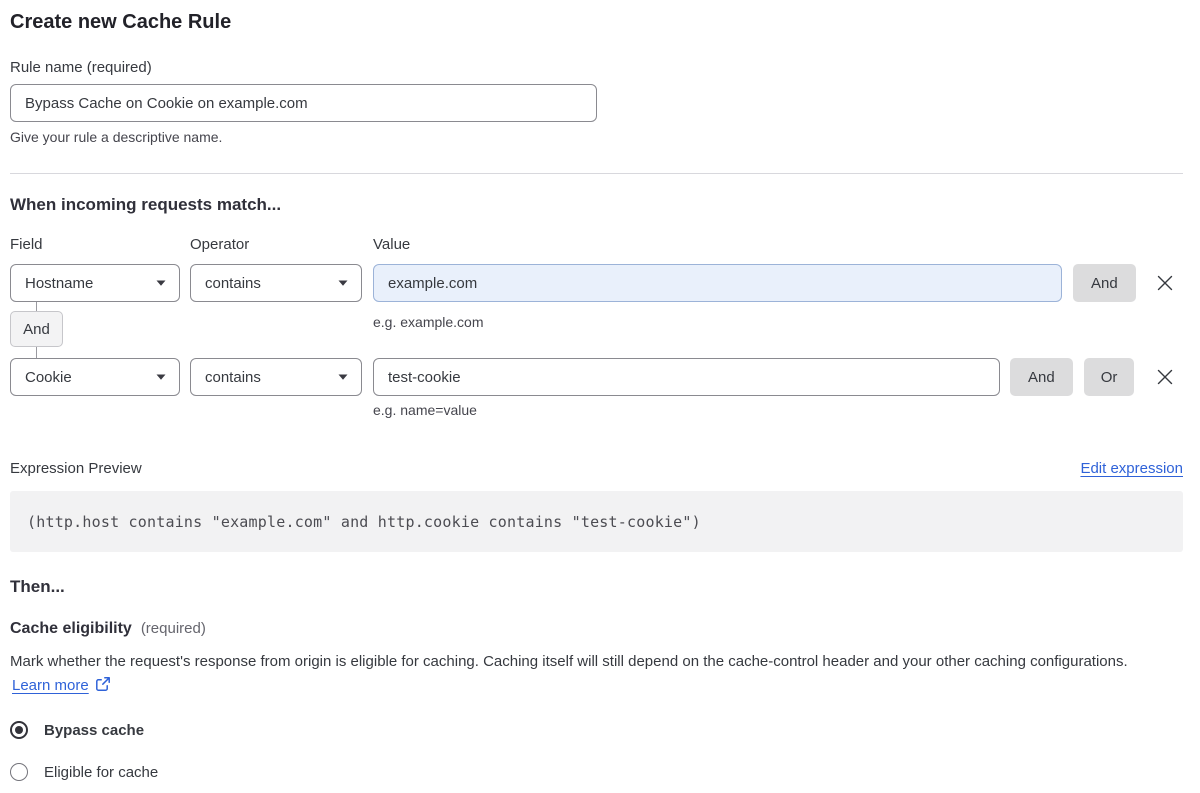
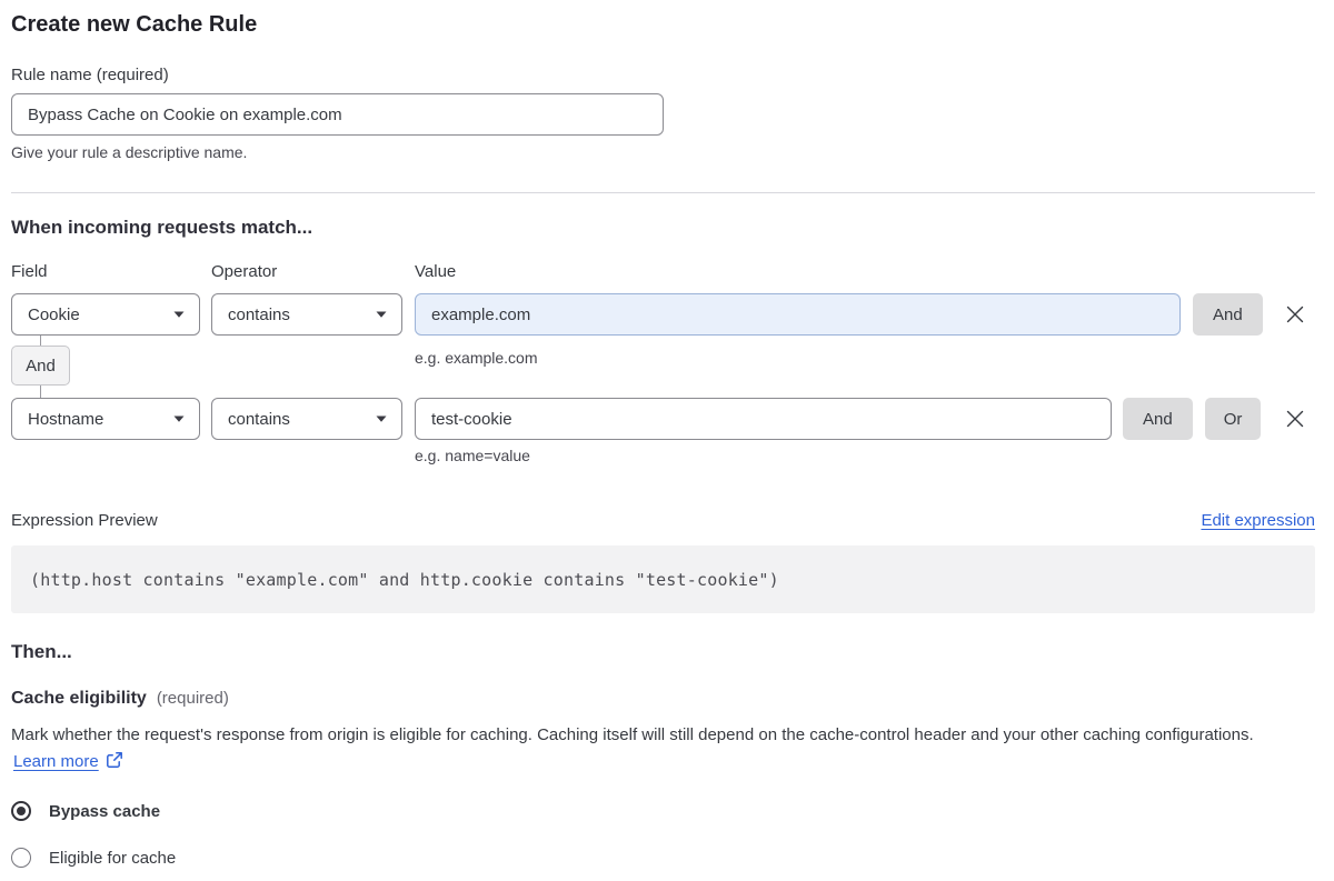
  Create new Cache Rule
  Rule name (required)
  Bypass Cache on Cookie on example.com
  Give your rule a descriptive name.
  When incoming requests match...
  Field
  Operator
  Value
- Hostname
+ Cookie
  contains
  example.com
  And
  And
  e.g. example.com
- Cookie
+ Hostname
  contains
  test-cookie
  And
  Or
  e.g. name=value
  Expression Preview
  Edit expression
  (http.host contains "example.com" and http.cookie contains "test-cookie")
  Then...
  Cache eligibility
  (required)
  Mark whether the request's response from origin is eligible for caching. Caching itself will still depend on the cache-control header and your other caching configurations. Learn more
  Bypass cache
  Eligible for cache
